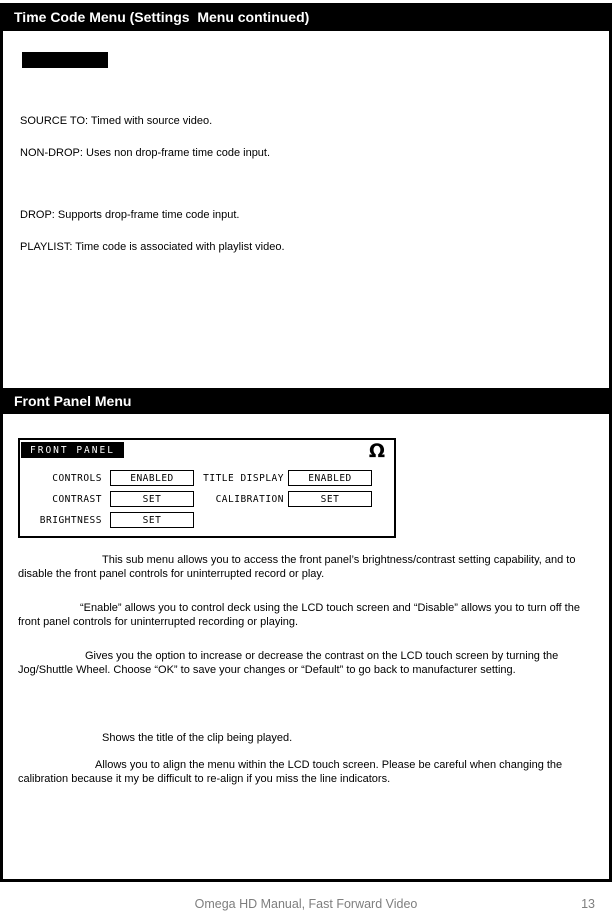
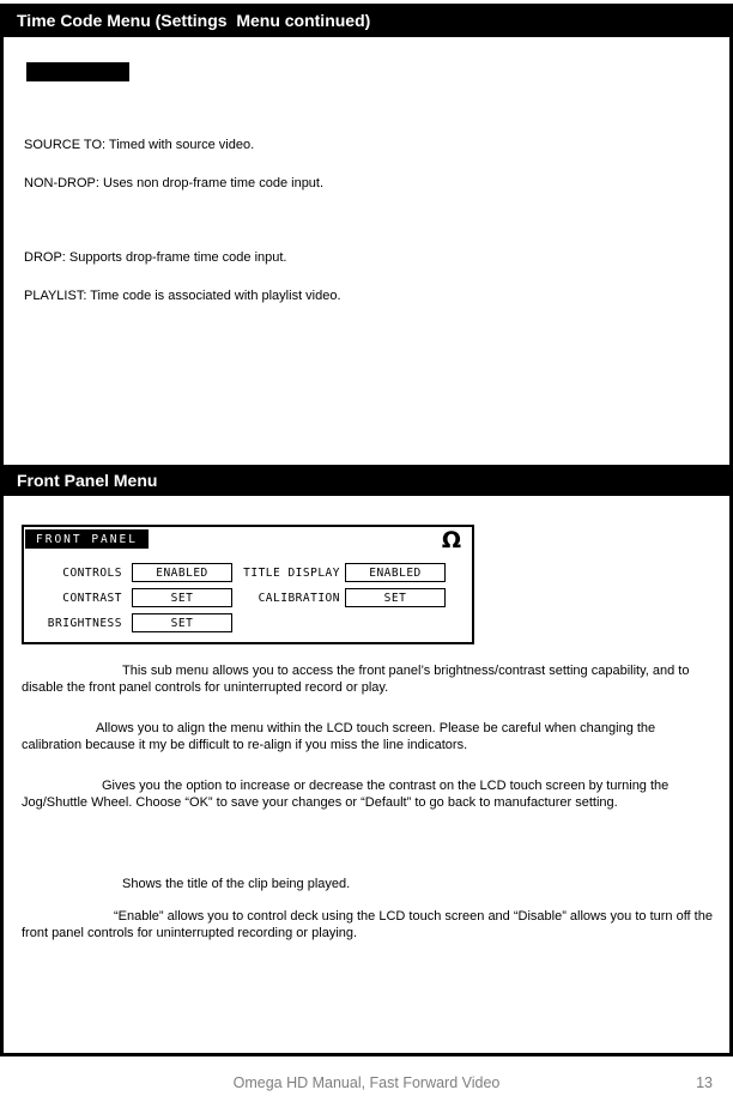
  Time Code Menu (Settings Menu continued)
  SOURCE TO: Timed with source video.
  NON-DROP: Uses non drop-frame time code input.
  DROP: Supports drop-frame time code input.
  PLAYLIST: Time code is associated with playlist video.
  Front Panel Menu
  FRONT PANEL
  Ω
  CONTROLS
  ENABLED
  CONTRAST
  SET
  BRIGHTNESS
  SET
  TITLE DISPLAY
  ENABLED
  CALIBRATION
  SET
  This sub menu allows you to access the front panel’s brightness/contrast setting capability, and to disable the front panel controls for uninterrupted record or play.
- “Enable” allows you to control deck using the LCD touch screen and “Disable” allows you to turn off the front panel controls for uninterrupted recording or playing.
+ Allows you to align the menu within the LCD touch screen. Please be careful when changing the calibration because it my be difficult to re-align if you miss the line indicators.
  Gives you the option to increase or decrease the contrast on the LCD touch screen by turning the Jog/Shuttle Wheel. Choose “OK” to save your changes or “Default” to go back to manufacturer setting.
  Shows the title of the clip being played.
- Allows you to align the menu within the LCD touch screen. Please be careful when changing the calibration because it my be difficult to re-align if you miss the line indicators.
+ “Enable” allows you to control deck using the LCD touch screen and “Disable” allows you to turn off the front panel controls for uninterrupted recording or playing.
  Omega HD Manual, Fast Forward Video
  13
